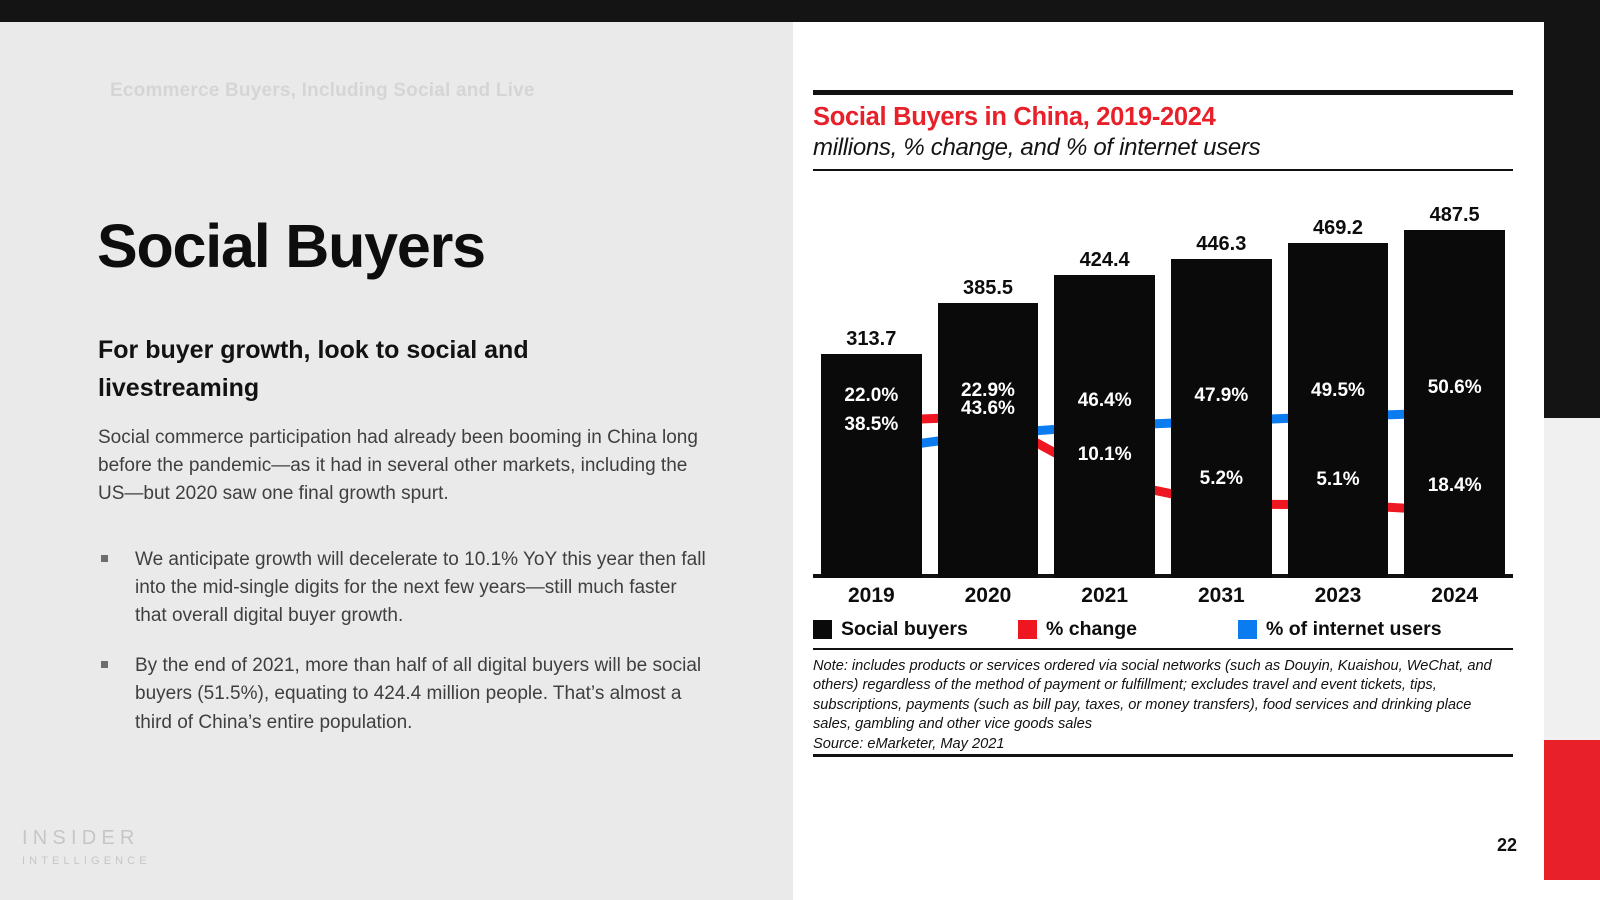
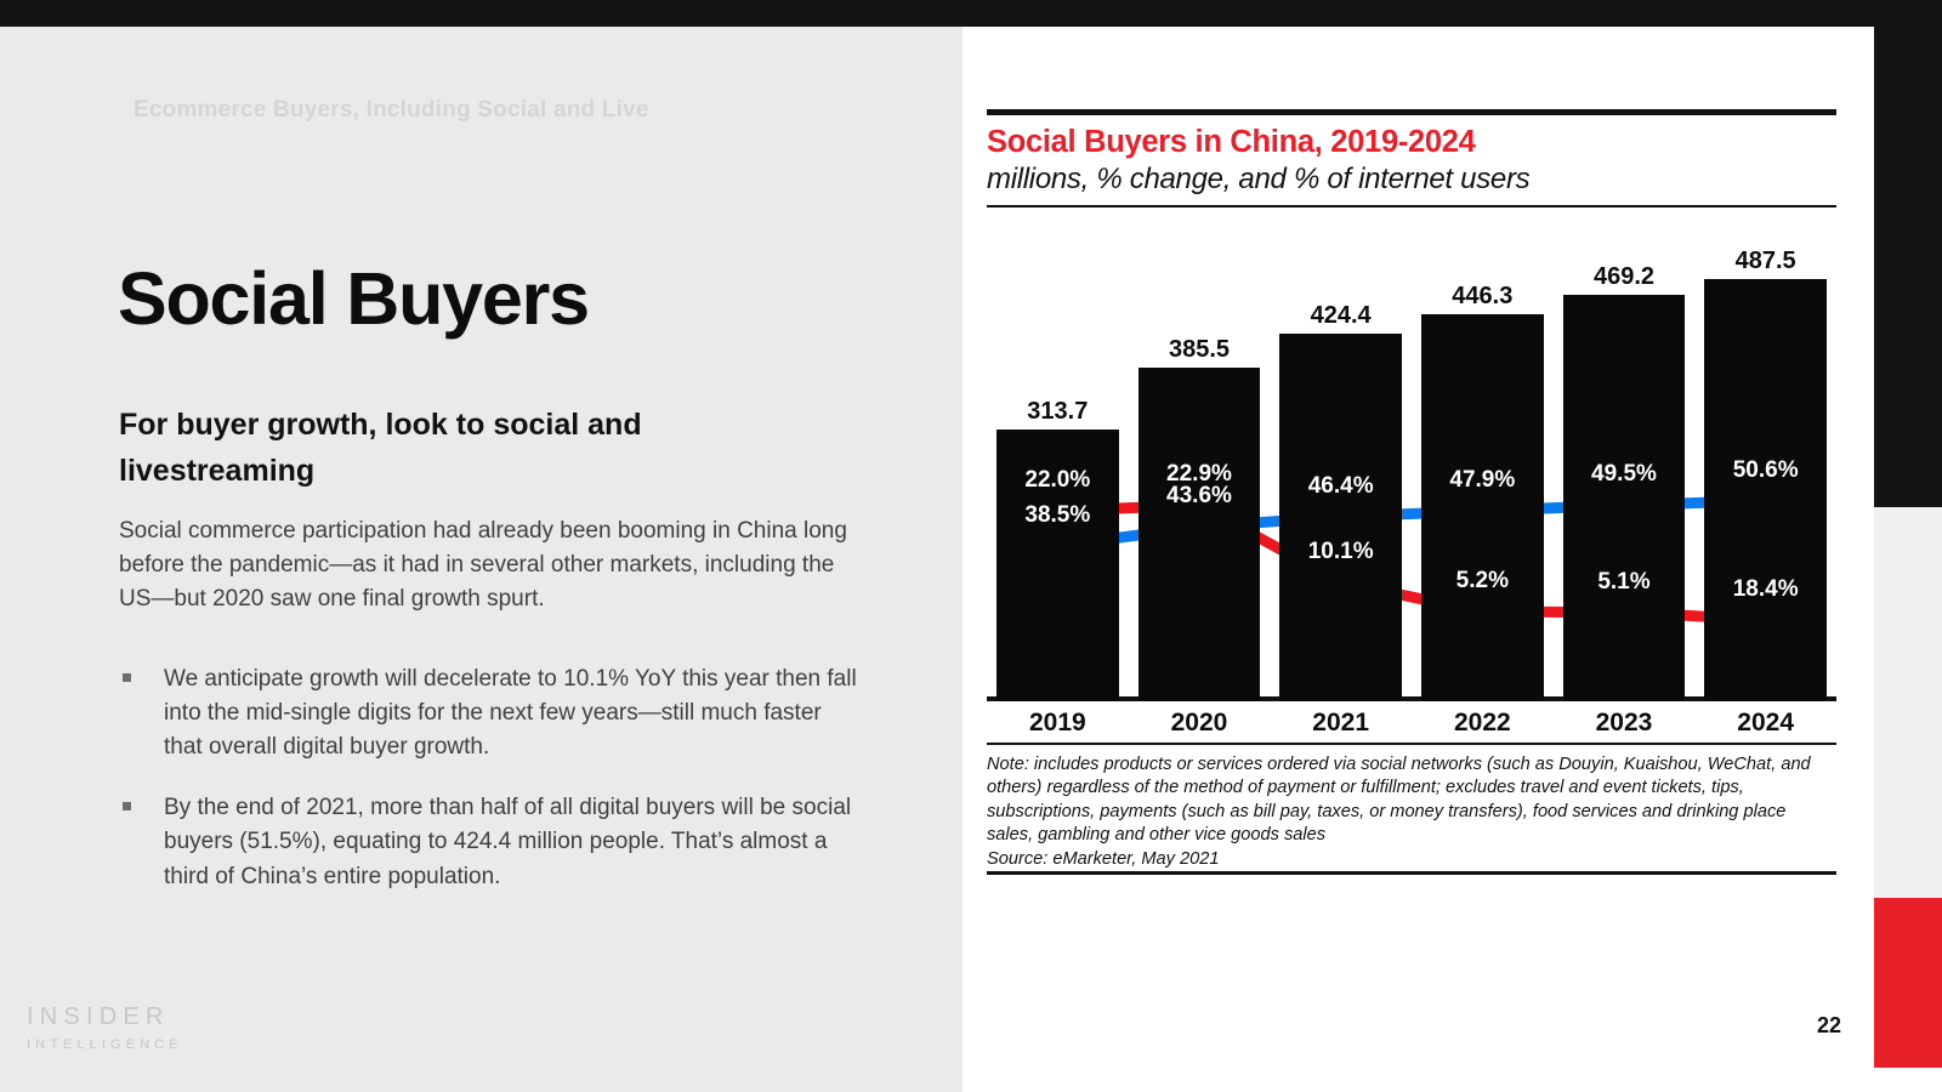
  Social Buyers
  For buyer growth, look to social and livestreaming
  Social commerce participation had already been booming in China long before the pandemic—as it had in several other markets, including the US—but 2020 saw one final growth spurt.
  We anticipate growth will decelerate to 10.1% YoY this year then fall into the mid-single digits for the next few years—still much faster that overall digital buyer growth.
  By the end of 2021, more than half of all digital buyers will be social buyers (51.5%), equating to 424.4 million people. That’s almost a third of China’s entire population.
  INSIDER
  INTELLIGENCE
  22
  Social Buyers in China, 2019-2024
  millions, % change, and % of internet users
  313.7
  385.5
  424.4
  446.3
  469.2
  487.5
  22.0%
  22.9%
  10.1%
  5.2%
  5.1%
  18.4%
  38.5%
  43.6%
  46.4%
  47.9%
  49.5%
  50.6%
  2019
  2020
  2021
- 2031
+ 2022
  2023
  2024
- Social buyers
- % change
- % of internet users
  Note: includes products or services ordered via social networks (such as Douyin, Kuaishou, WeChat, and others) regardless of the method of payment or fulfillment; excludes travel and event tickets, tips, subscriptions, payments (such as bill pay, taxes, or money transfers), food services and drinking place sales, gambling and other vice goods sales
  Source: eMarketer, May 2021
